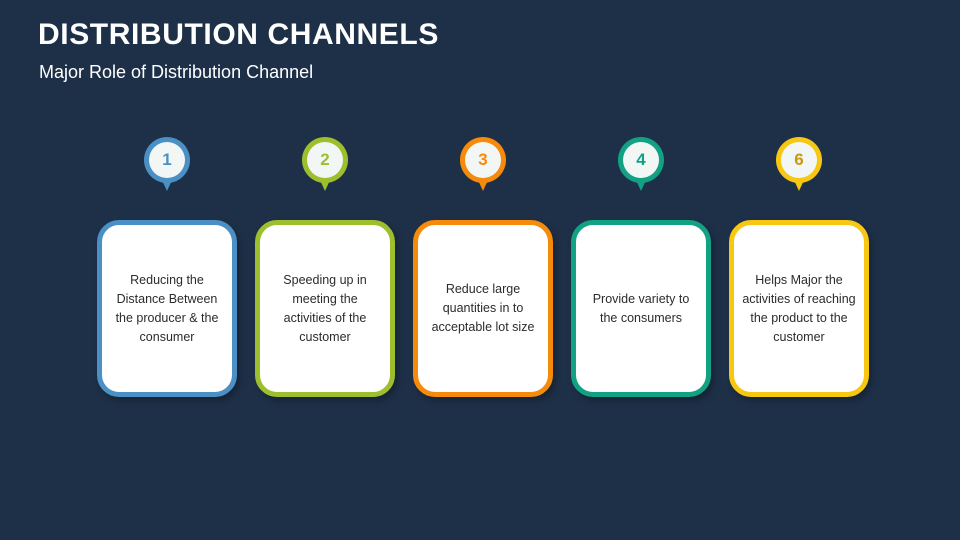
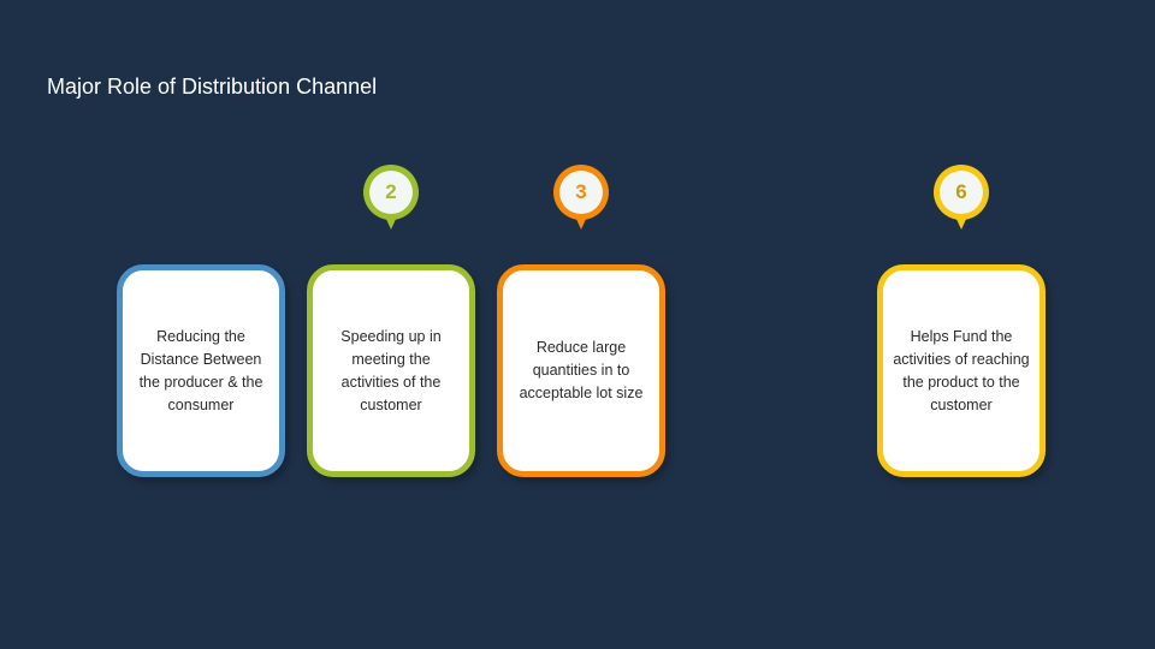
- DISTRIBUTION CHANNELS
  Major Role of Distribution Channel
- 1
  Reducing the Distance Between the producer & the consumer
  2
  Speeding up in meeting the activities of the customer
  3
  Reduce large quantities in to acceptable lot size
- 4
- Provide variety to the consumers
  6
- Helps Major the activities of reaching the product to the customer
+ Helps Fund the activities of reaching the product to the customer
